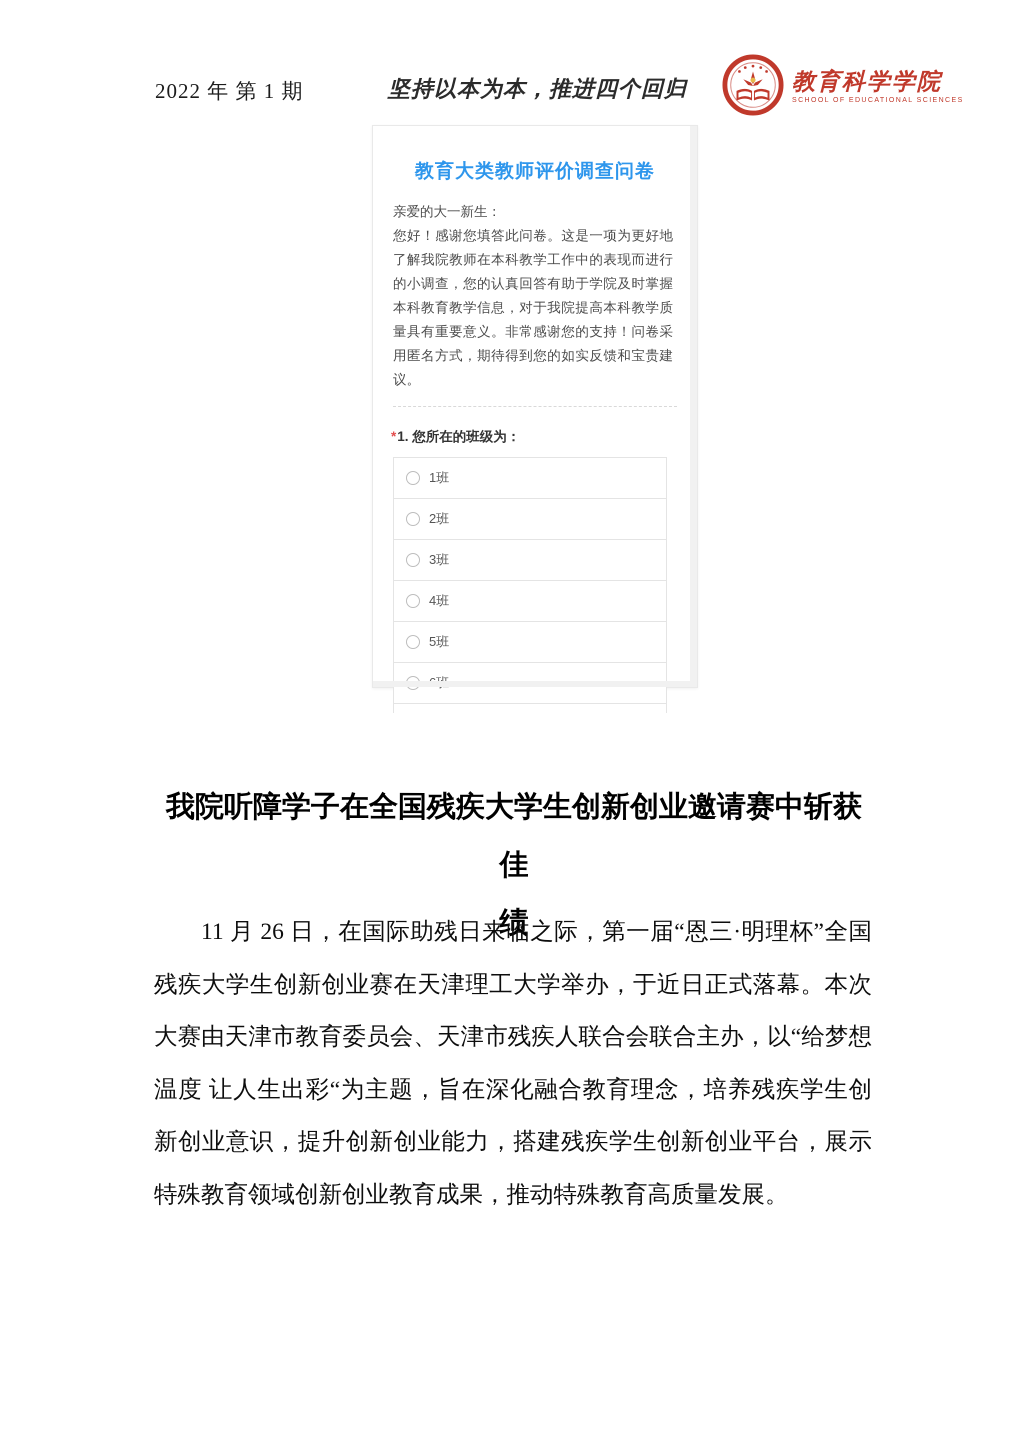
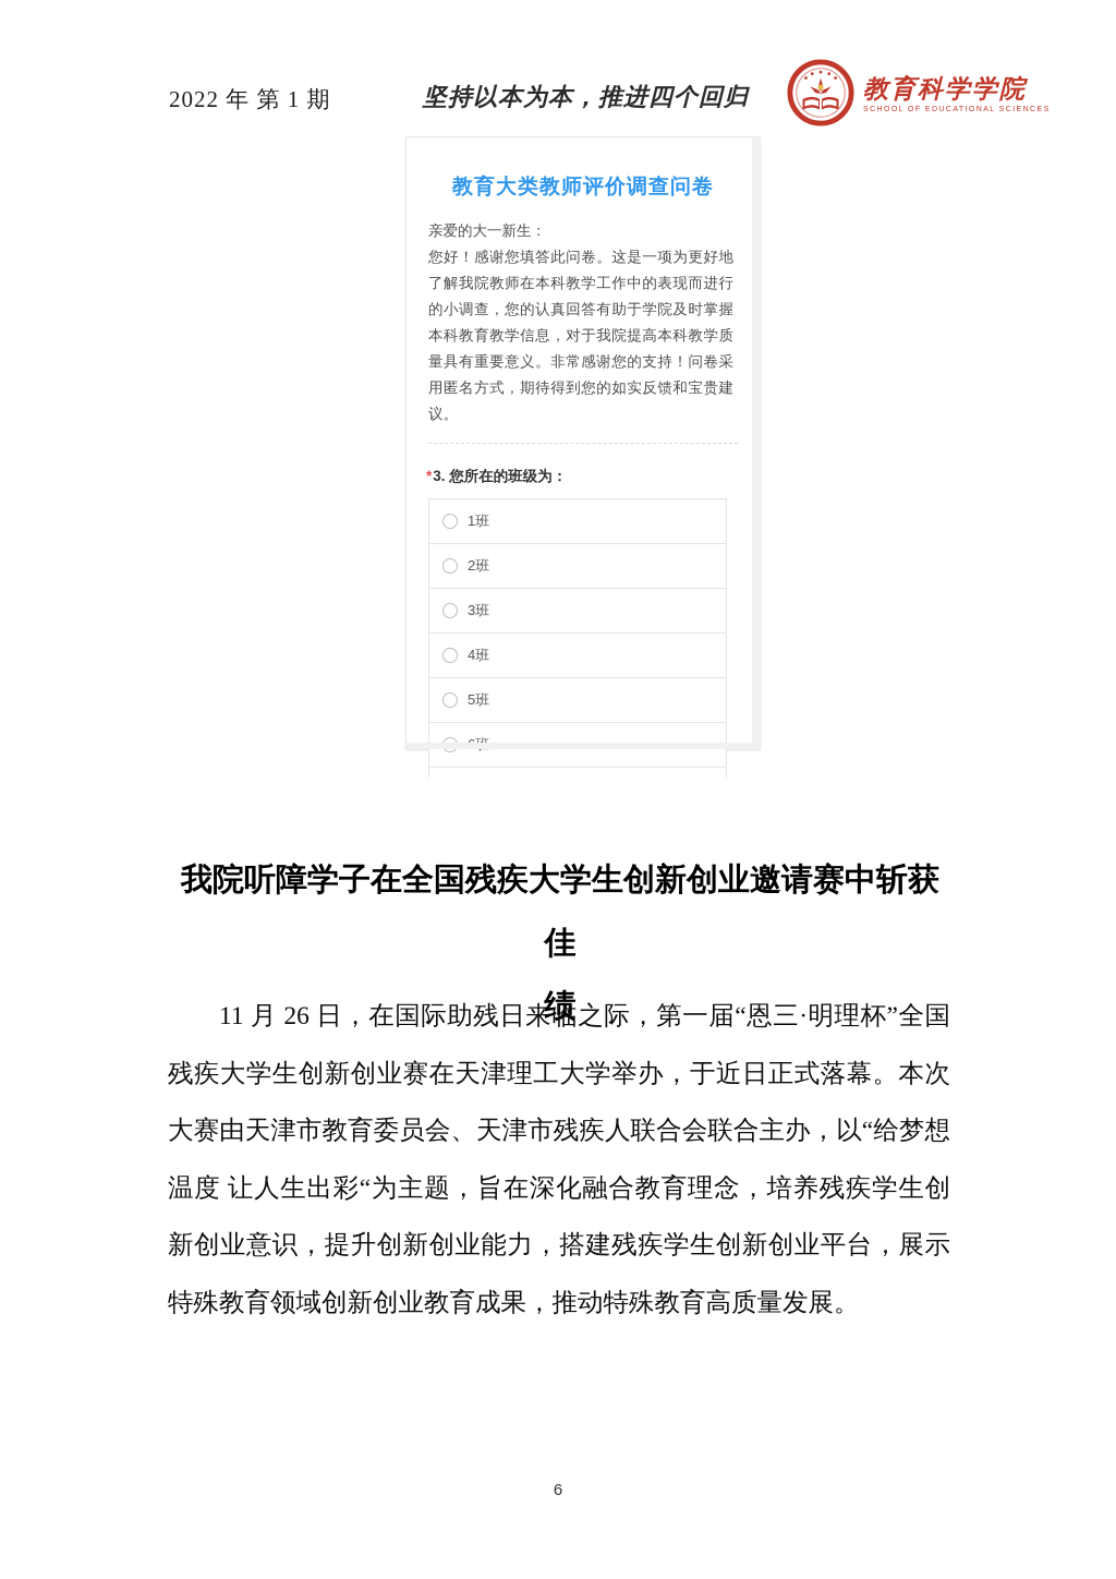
  2022 年 第 1 期
  坚持以本为本，推进四个回归
  教育科学学院
  教育大类教师评价调查问卷
  亲爱的大一新生：
  您好！感谢您填答此问卷。这是一项为更好地了解我院教师在本科教学工作中的表现而进行的小调查，您的认真回答有助于学院及时掌握本科教育教学信息，对于我院提高本科教学质量具有重要意义。非常感谢您的支持！问卷采用匿名方式，期待得到您的如实反馈和宝贵建议。
- *1. 您所在的班级为：
+ *3. 您所在的班级为：
  1班
  2班
  3班
  4班
  5班
  我院听障学子在全国残疾大学生创新创业邀请赛中斩获佳
  绩
  11 月 26 日，在国际助残日来临之际，第一届“恩三·明理杯”全国残疾大学生创新创业赛在天津理工大学举办，于近日正式落幕。本次大赛由天津市教育委员会、天津市残疾人联合会联合主办，以“给梦想温度 让人生出彩“为主题，旨在深化融合教育理念，培养残疾学生创新创业意识，提升创新创业能力，搭建残疾学生创新创业平台，展示特殊教育领域创新创业教育成果，推动特殊教育高质量发展。
+ 6
